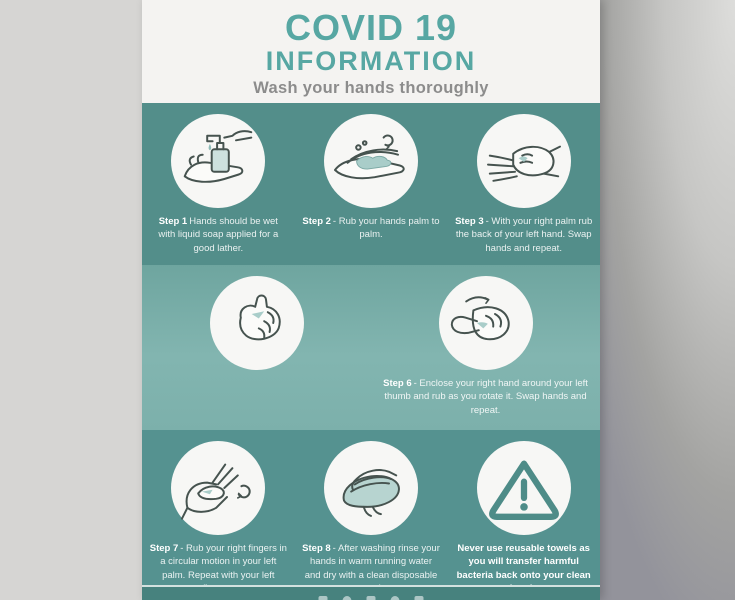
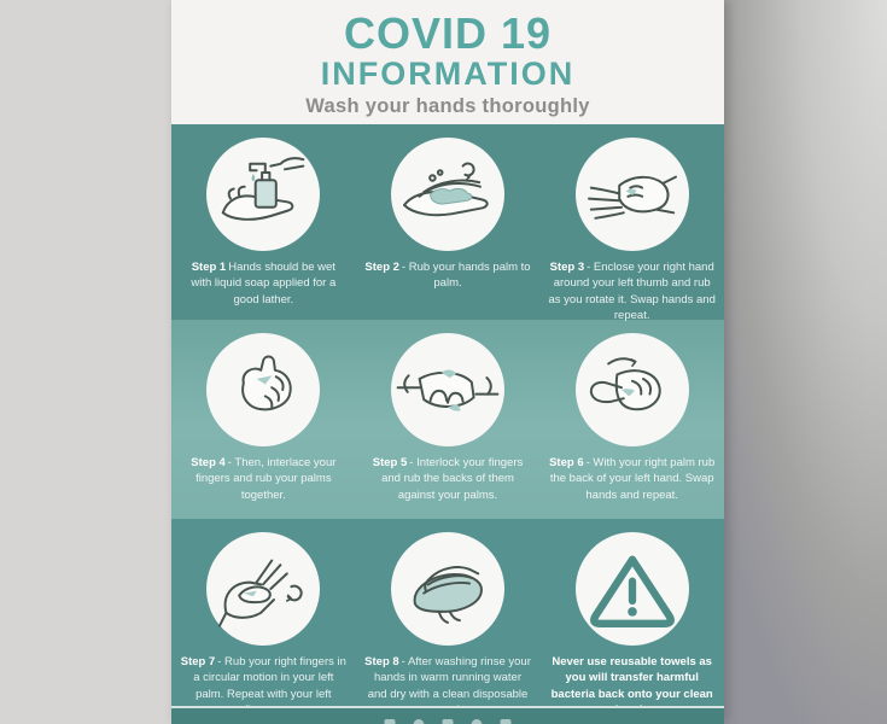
  COVID 19
  INFORMATION
  Wash your hands thoroughly
  Step 1 Hands should be wet with liquid soap applied for a good lather.
  Step 2 - Rub your hands palm to palm.
- Step 3 - With your right palm rub the back of your left hand. Swap hands and repeat.
+ Step 3 - Enclose your right hand around your left thumb and rub as you rotate it. Swap hands and repeat.
+ Step 4 - Then, interlace your fingers and rub your palms together.
+ Step 5 - Interlock your fingers and rub the backs of them against your palms.
- Step 6 - Enclose your right hand around your left thumb and rub as you rotate it. Swap hands and repeat.
+ Step 6 - With your right palm rub the back of your left hand. Swap hands and repeat.
  Step 7 - Rub your right fingers in a circular motion in your left palm. Repeat with your left
  Step 8 - After washing rinse your hands in warm running water and dry with a clean disposable
  Never use reusable towels as you will transfer harmful bacteria back onto your clean
